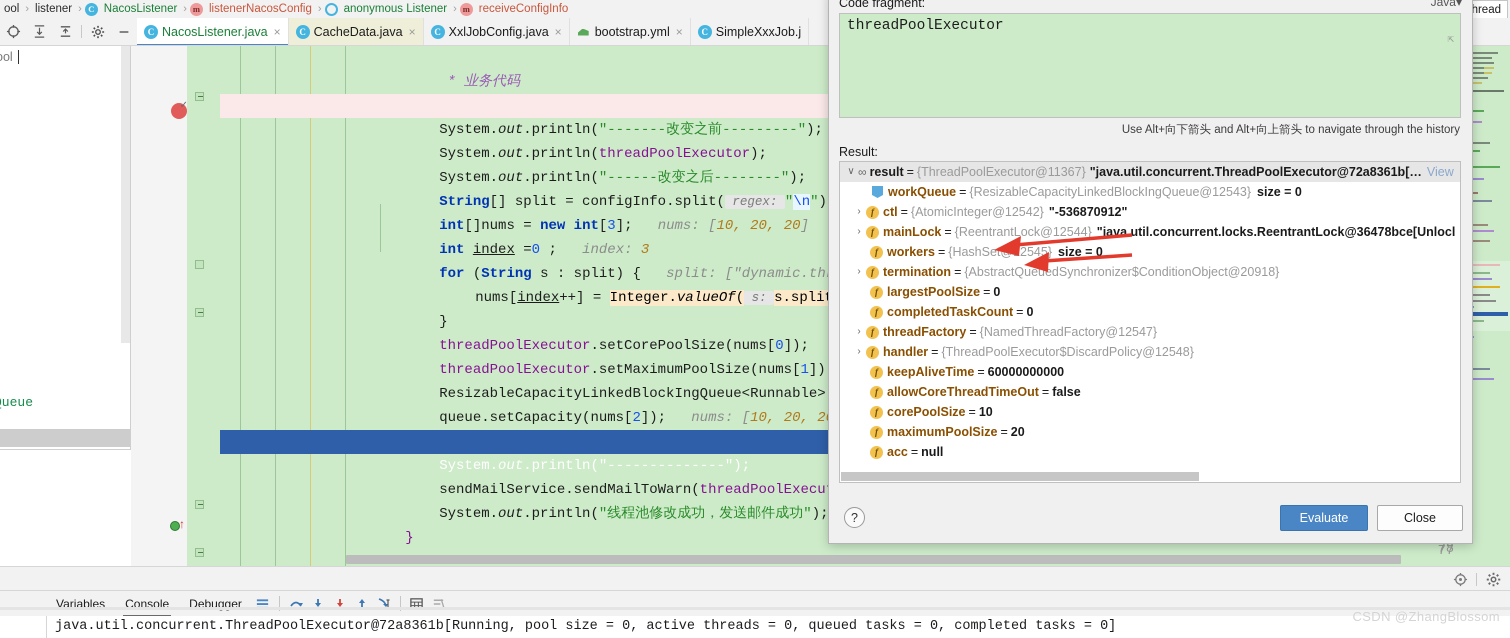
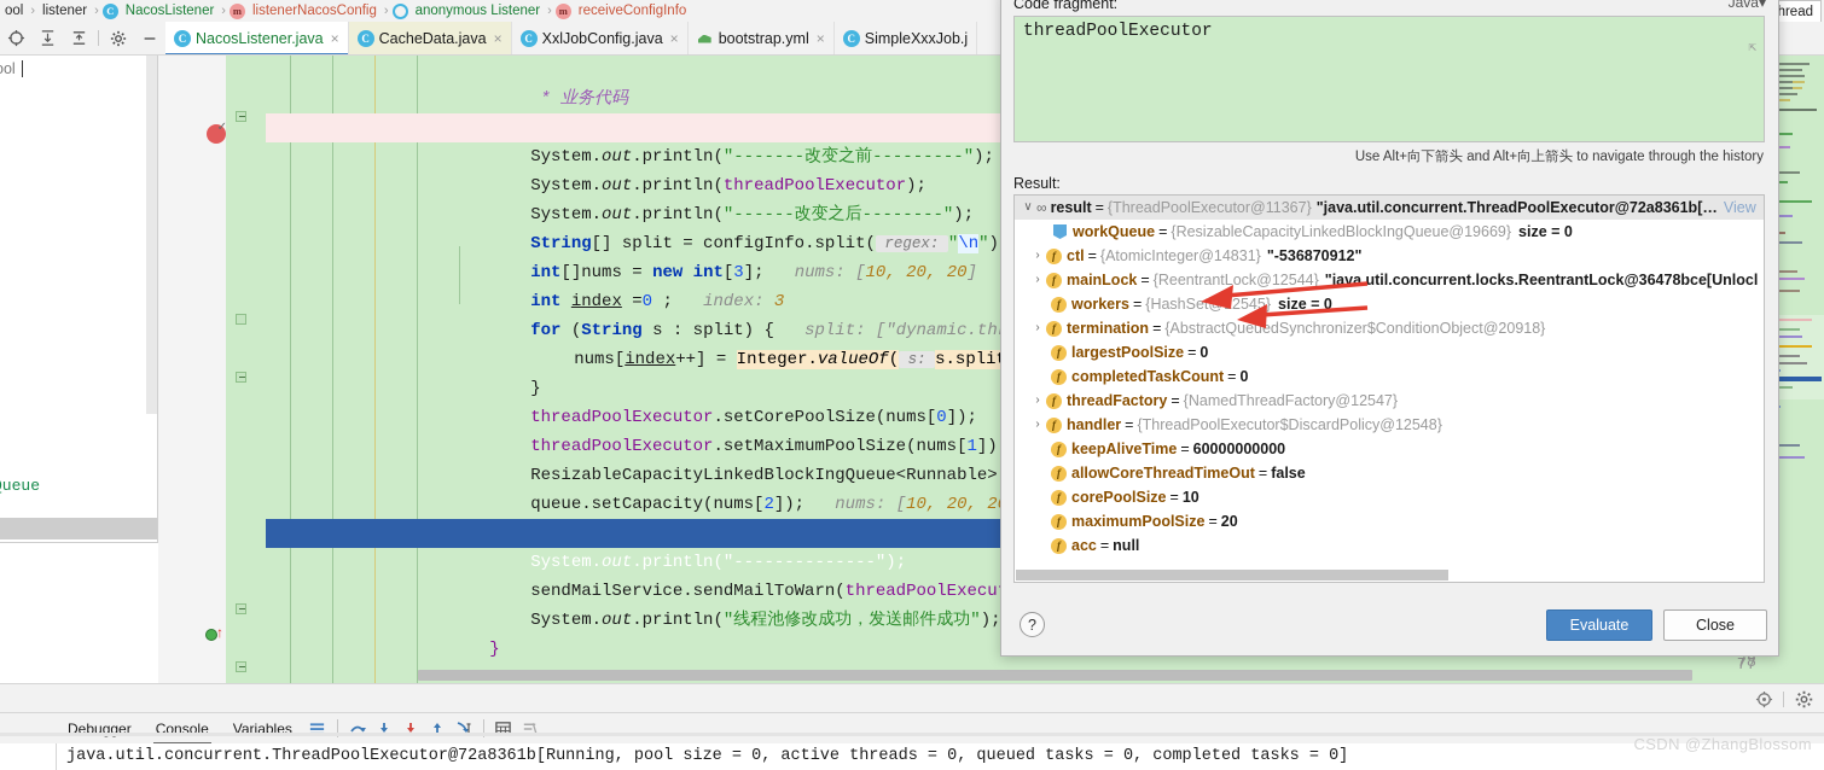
  ool
  ›
  listener
  ›
  C
  NacosListener
  ›
  m
  listenerNacosConfig
  ›
  I
  anonymous Listener
  ›
  m
  receiveConfigInfo
  C
  NacosListener.java
  ×
  C
  CacheData.java
  ×
  C
  XxlJobConfig.java
  ×
  bootstrap.yml
  ×
  C
  SimpleXxxJob.j
  ueue
  77
  ↑
  * 业务代码
  System.out.println("-------改变之前---------");
  System.out.println(threadPoolExecutor);
  System.out.println("------改变之后--------");
  String[] split = configInfo.split( regex: "\n")
  int[]nums = new int[3]; nums: [10, 20, 20]
  int index =0 ; index: 3
  for (String s : split) { split: ["dynamic.th
  nums[index++] = Integer.valueOf( s: s.spli
  }
  threadPoolExecutor.setCorePoolSize(nums[0]);
  threadPoolExecutor.setMaximumPoolSize(nums[1])
  ResizableCapacityLinkedBlockIngQueue<Runnable>
  queue.setCapacity(nums[2]); nums: [10, 20, 2
  System.out.println("--------------");
  sendMailService.sendMailToWarn(threadPoolExecu
  System.out.println("线程池修改成功，发送邮件成功");
  }
  78
  Code fragment:
  Java▾
  threadPoolExecutor
  ⇱
  Use Alt+向下箭头 and Alt+向上箭头 to navigate through the history
  Result:
  ∨
  ∞
  result
  =
  {ThreadPoolExecutor@11367}
  "java.util.concurrent.ThreadPoolExecutor@72a8361b[…
  View
  workQueue
  =
- {ResizableCapacityLinkedBlockIngQueue@12543}
+ {ResizableCapacityLinkedBlockIngQueue@19669}
  size = 0
  ›
  f
  ctl
  =
- {AtomicInteger@12542}
+ {AtomicInteger@14831}
  "-536870912"
  ›
  f
  mainLock
  =
  {ReentrantLock@12544}
  "java.util.concurrent.locks.ReentrantLock@36478bce[Unlocl
  f
  workers
  =
  {HashSet2545}
  size = 0
  ›
  f
  termination
  =
  {AbstractQueuedSynchronizer$ConditionObject@20918}
  f
  largestPoolSize
  =
  0
  f
  completedTaskCount
  =
  0
  ›
  f
  threadFactory
  =
  {NamedThreadFactory@12547}
  ›
  f
  handler
  =
  {ThreadPoolExecutor$DiscardPolicy@12548}
  f
  keepAliveTime
  =
  60000000000
  f
  allowCoreThreadTimeOut
  =
  false
  f
  corePoolSize
  =
  10
  f
  maximumPoolSize
  =
  20
  f
  acc
  =
  null
  ?
  Evaluate
  Close
- Variables
+ Debugger
  Console
- Debugger
+ Variables
  java.util.concurrent.ThreadPoolExecutor@72a8361b[Running, pool size = 0, active threads = 0, queued tasks = 0, completed tasks = 0]
  CSDN @ZhangBlossom
